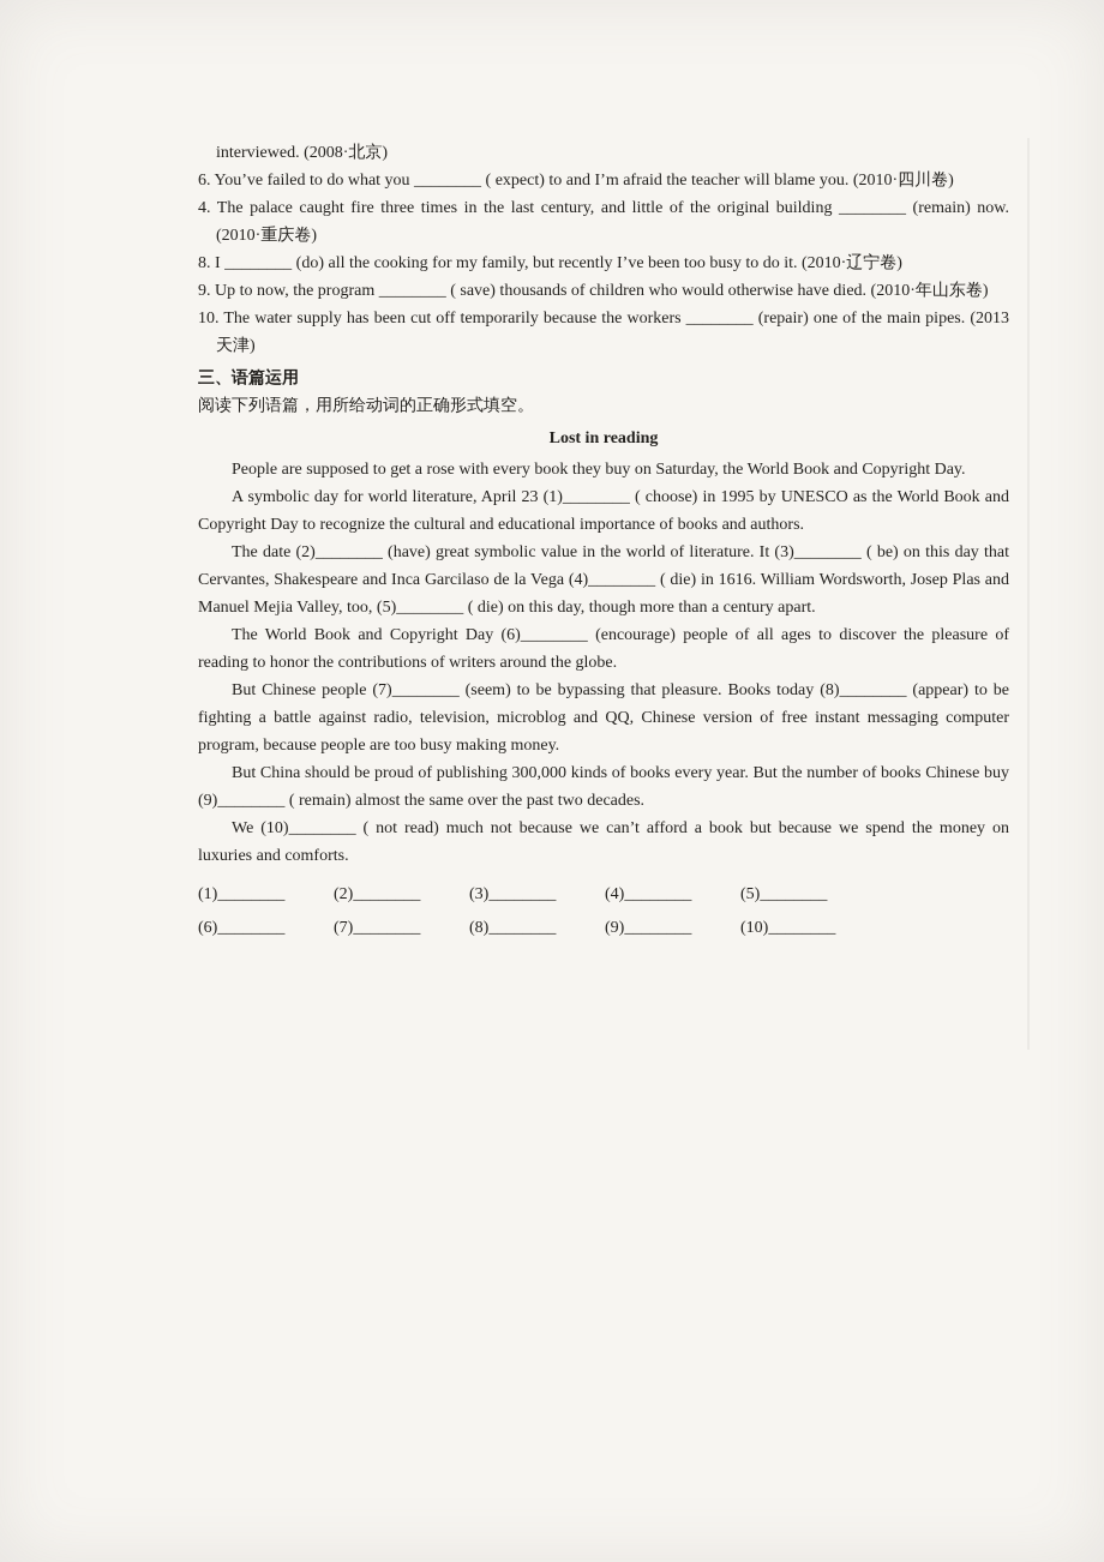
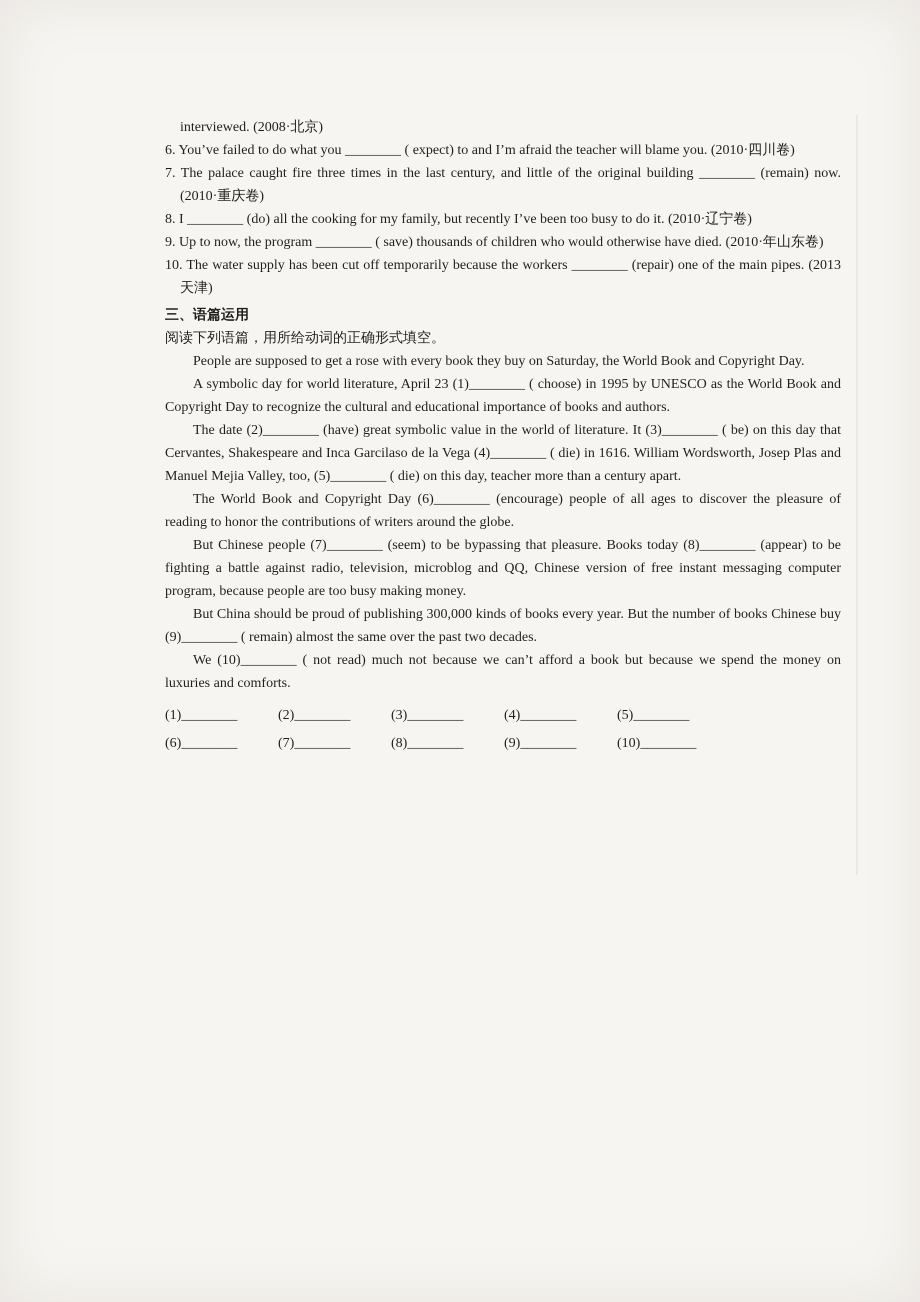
  interviewed. (2008·北京)
  6. You’ve failed to do what you ________ ( expect) to and I’m afraid the teacher will blame you. (2010·四川卷)
- 4. The palace caught fire three times in the last century, and little of the original building ________ (remain) now. (2010·重庆卷)
+ 7. The palace caught fire three times in the last century, and little of the original building ________ (remain) now. (2010·重庆卷)
  8. I ________ (do) all the cooking for my family, but recently I’ve been too busy to do it. (2010·辽宁卷)
  9. Up to now, the program ________ ( save) thousands of children who would otherwise have died. (2010·年山东卷)
  10. The water supply has been cut off temporarily because the workers ________ (repair) one of the main pipes. (2013 天津)
  三、语篇运用
  阅读下列语篇，用所给动词的正确形式填空。
- Lost in reading
  People are supposed to get a rose with every book they buy on Saturday, the World Book and Copyright Day.
  A symbolic day for world literature, April 23 (1)________ ( choose) in 1995 by UNESCO as the World Book and Copyright Day to recognize the cultural and educational importance of books and authors.
- The date (2)________ (have) great symbolic value in the world of literature. It (3)________ ( be) on this day that Cervantes, Shakespeare and Inca Garcilaso de la Vega (4)________ ( die) in 1616. William Wordsworth, Josep Plas and Manuel Mejia Valley, too, (5)________ ( die) on this day, though more than a century apart.
+ The date (2)________ (have) great symbolic value in the world of literature. It (3)________ ( be) on this day that Cervantes, Shakespeare and Inca Garcilaso de la Vega (4)________ ( die) in 1616. William Wordsworth, Josep Plas and Manuel Mejia Valley, too, (5)________ ( die) on this day, teacher more than a century apart.
  The World Book and Copyright Day (6)________ (encourage) people of all ages to discover the pleasure of reading to honor the contributions of writers around the globe.
  But Chinese people (7)________ (seem) to be bypassing that pleasure. Books today (8)________ (appear) to be fighting a battle against radio, television, microblog and QQ, Chinese version of free instant messaging computer program, because people are too busy making money.
  But China should be proud of publishing 300,000 kinds of books every year. But the number of books Chinese buy (9)________ ( remain) almost the same over the past two decades.
  We (10)________ ( not read) much not because we can’t afford a book but because we spend the money on luxuries and comforts.
  (1)________
  (2)________
  (3)________
  (4)________
  (5)________
  (6)________
  (7)________
  (8)________
  (9)________
  (10)________
